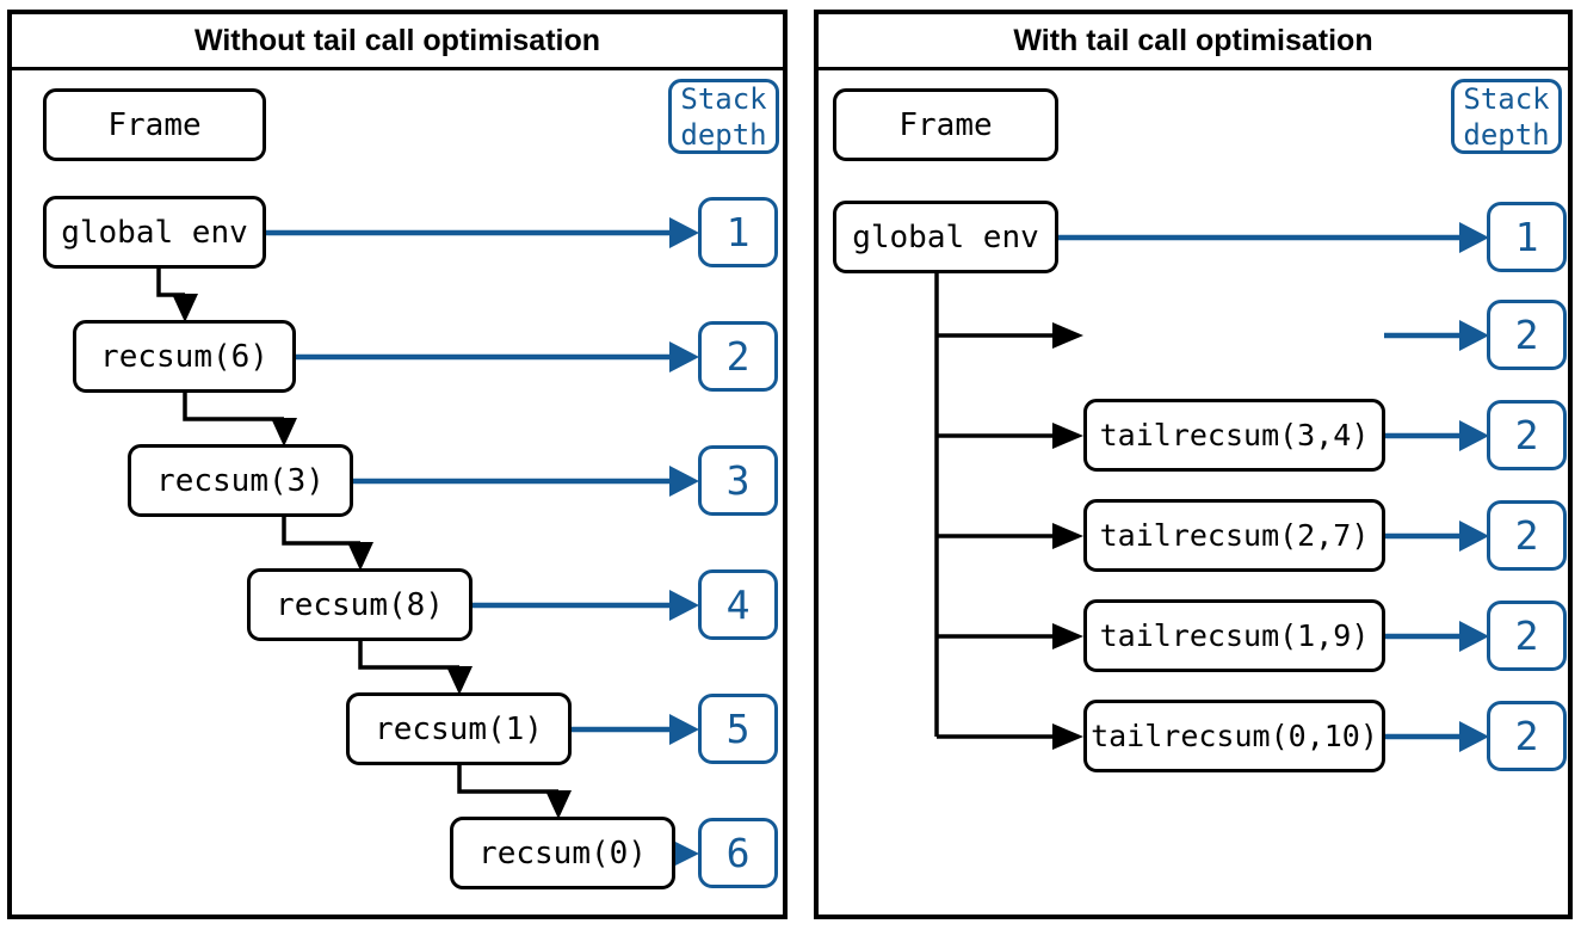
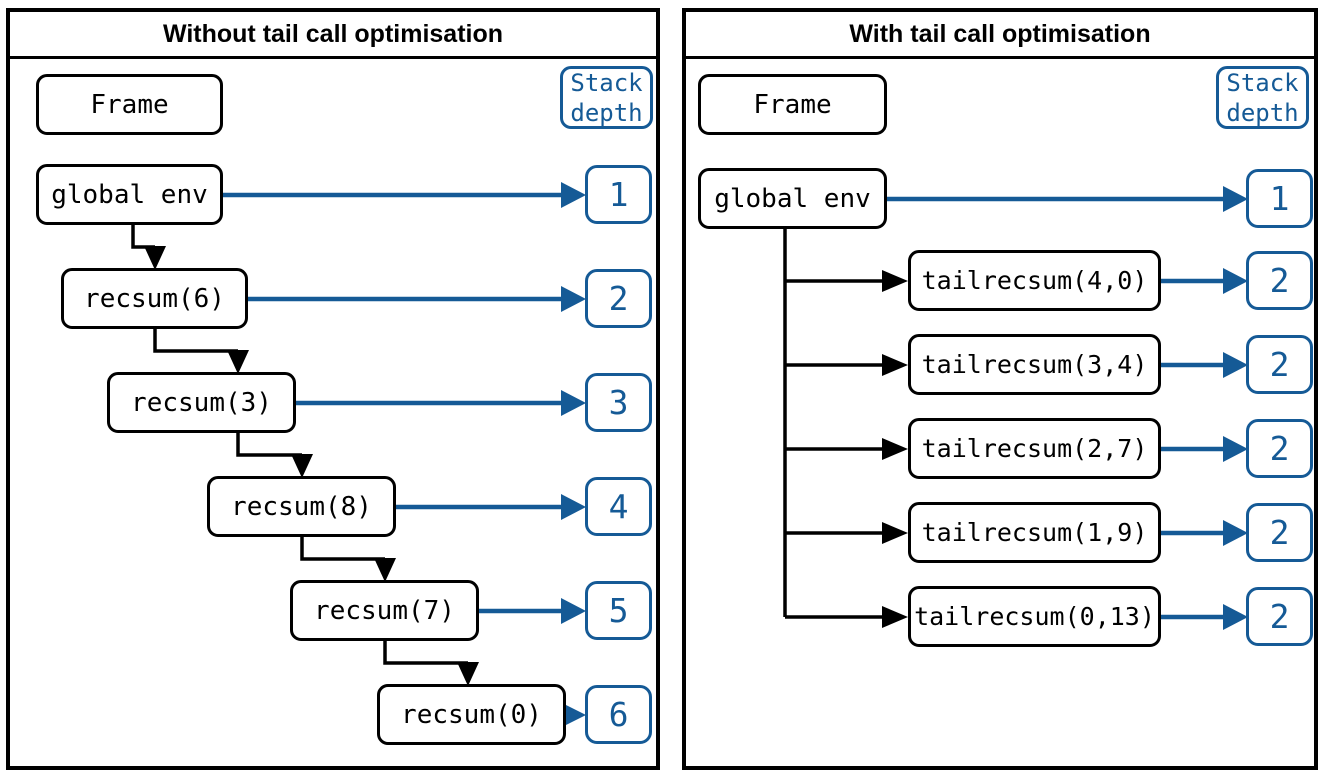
  Without tail call optimisation
  Frame
  Stack
  depth
  global env
  recsum(6)
  recsum(3)
  recsum(8)
- recsum(1)
+ recsum(7)
  recsum(0)
  1
  2
  3
  4
  5
  6
  With tail call optimisation
  Frame
  Stack
  depth
  global env
+ tailrecsum(4,0)
  tailrecsum(3,4)
  tailrecsum(2,7)
  tailrecsum(1,9)
- tailrecsum(0,10)
+ tailrecsum(0,13)
  1
  2
  2
  2
  2
  2
